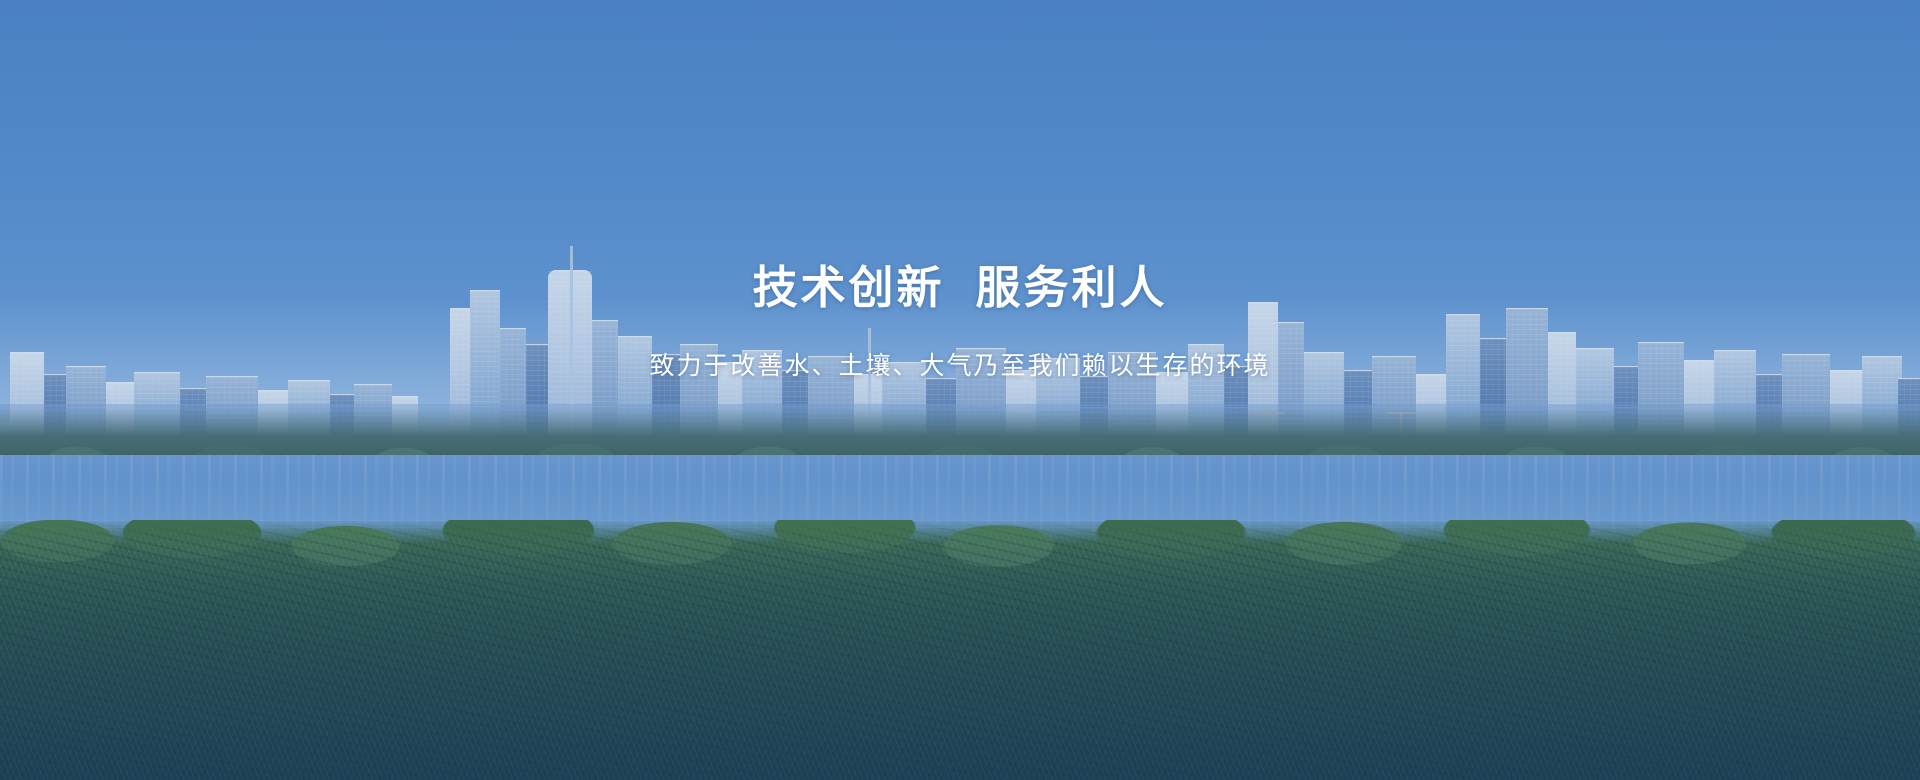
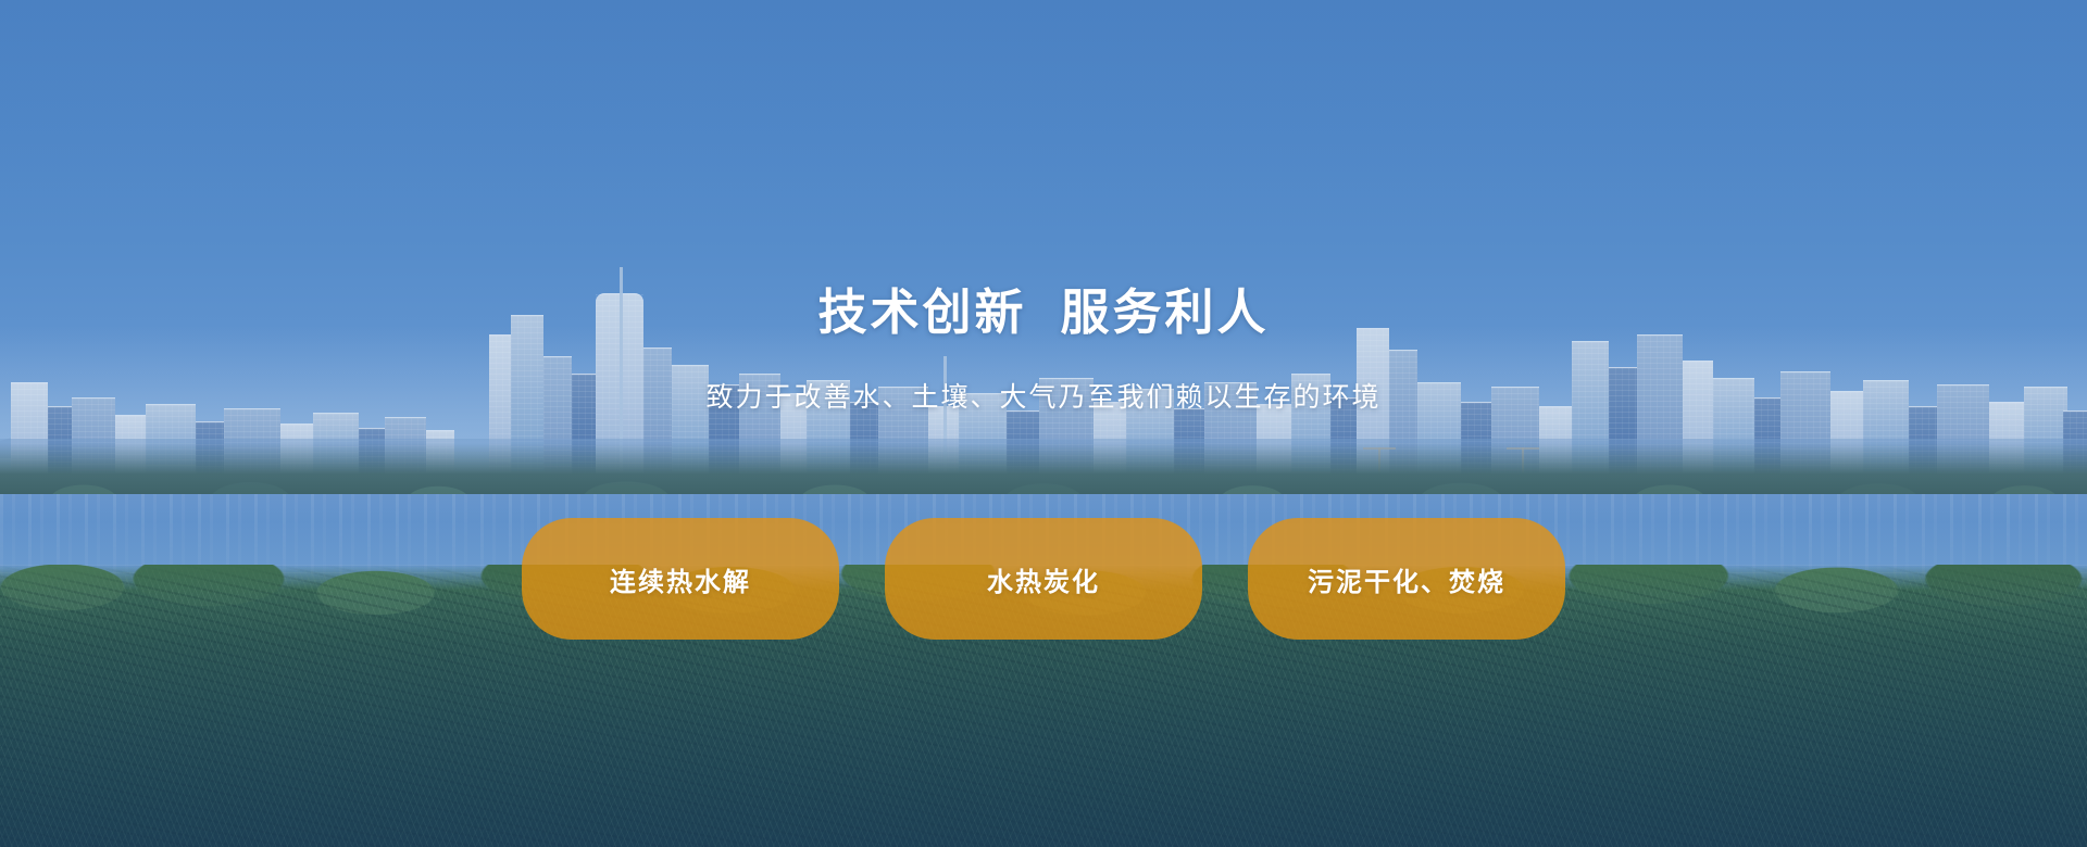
  技术创新 服务利人
  致力于改善水、土壤、大气乃至我们赖以生存的环境
+ 连续热水解
+ 水热炭化
+ 污泥干化、焚烧
